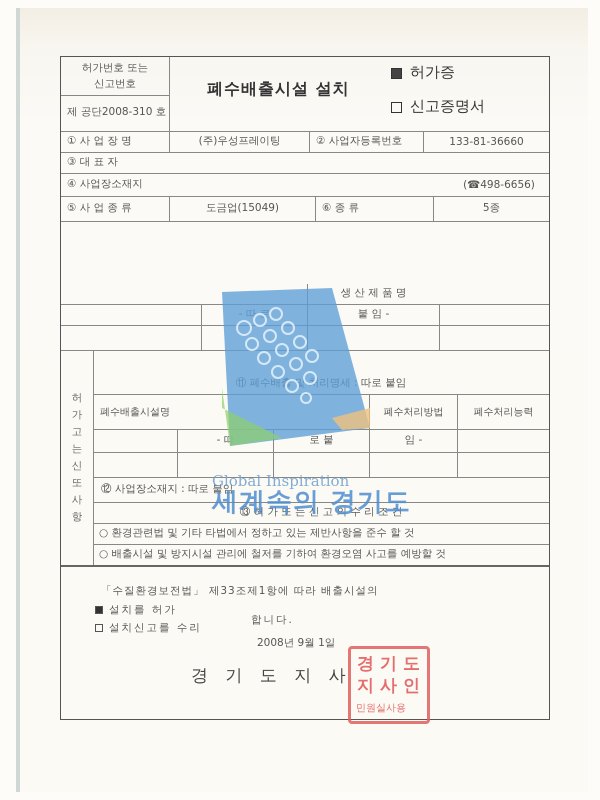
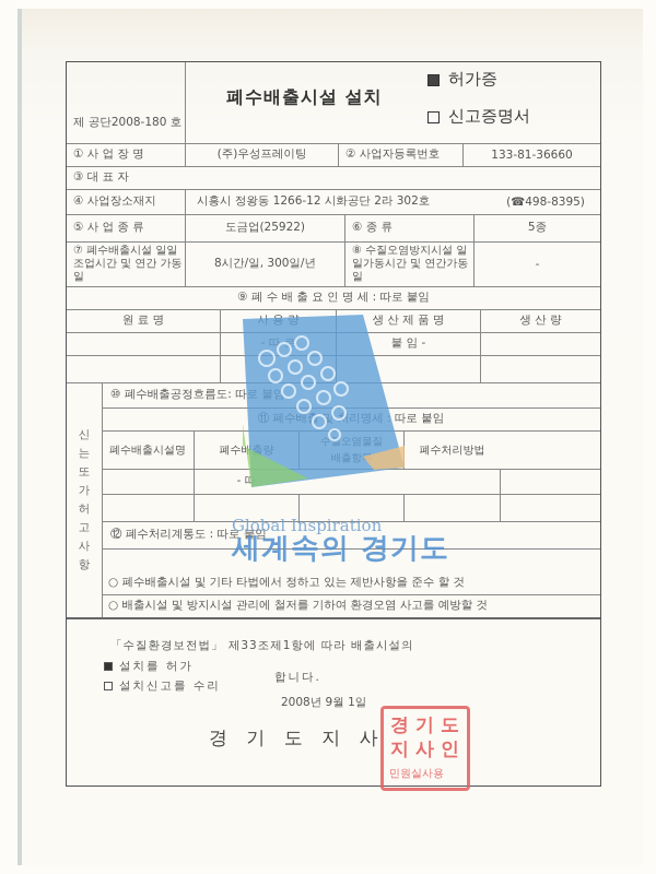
- 허가번호 또는
- 신고번호
- 제 공단2008-310 호
+ 제 공단2008-180 호
  폐수배출시설 설치
  허가증
  신고증명서
  ① 사 업 장 명
  (주)우성프레이팅
  ② 사업자등록번호
  133-81-36660
  ③ 대 표 자
  ④ 사업장소재지
+ 시흥시 정왕동 1266-12 시화공단 2라 302호
- (☎498-6656)
+ (☎498-8395)
  ⑤ 사 업 종 류
- 도금업(15049)
+ 도금업(25922)
  ⑥ 종 류
  5종
+ ⑦ 폐수배출시설 일일조업시간 및 연간 가동일
+ 8시간/일, 300일/년
+ ⑧ 수질오염방지시설 일일가동시간 및 연간가동일
+ -
+ ⑨ 폐 수 배 출 요 인 명 세 : 따로 붙임
+ 원 료 명
+ 사 용 량
  생 산 제 품 명
+ 생 산 량
  - 따 로
  붙 임 -
- 허
+ 신
- 가
+ 는
- 고
+ 또
- 는
+ 가
- 신
+ 허
- 또
+ 고
  사
  항
+ ⑩ 폐수배출공정흐름도: 따로 붙임
  ⑪ 폐수배 및리명세 : 따로 붙임
  폐수배출시설명
+ 폐수배출량
+ 수질오염물질 배출항목
  폐수처리방법
- 폐수처리능력
  - 따
- 로 붙
- 임 -
- ⑫ 사업장소재지 : 따로 붙임
+ ⑫ 폐수처리계통도 : 따로 붙임
- ⑬ 허 가 또 는 신 고 의 수 리 조 건
- ○ 환경관련법 및 기타 타법에서 정하고 있는 제반사항을 준수 할 것
+ ○ 폐수배출시설 및 기타 타법에서 정하고 있는 제반사항을 준수 할 것
  ○ 배출시설 및 방지시설 관리에 철저를 기하여 환경오염 사고를 예방할 것
  「수질환경보전법」 제33조제1항에 따라 배출시설의
  설치를 허가
  설치신고를 수리
  합니다.
  2008년 9월 1일
  경 기 도 지 사
  Global Inspiration
  세계속의 경기도
  경기도
  지사인
  민원실사용
